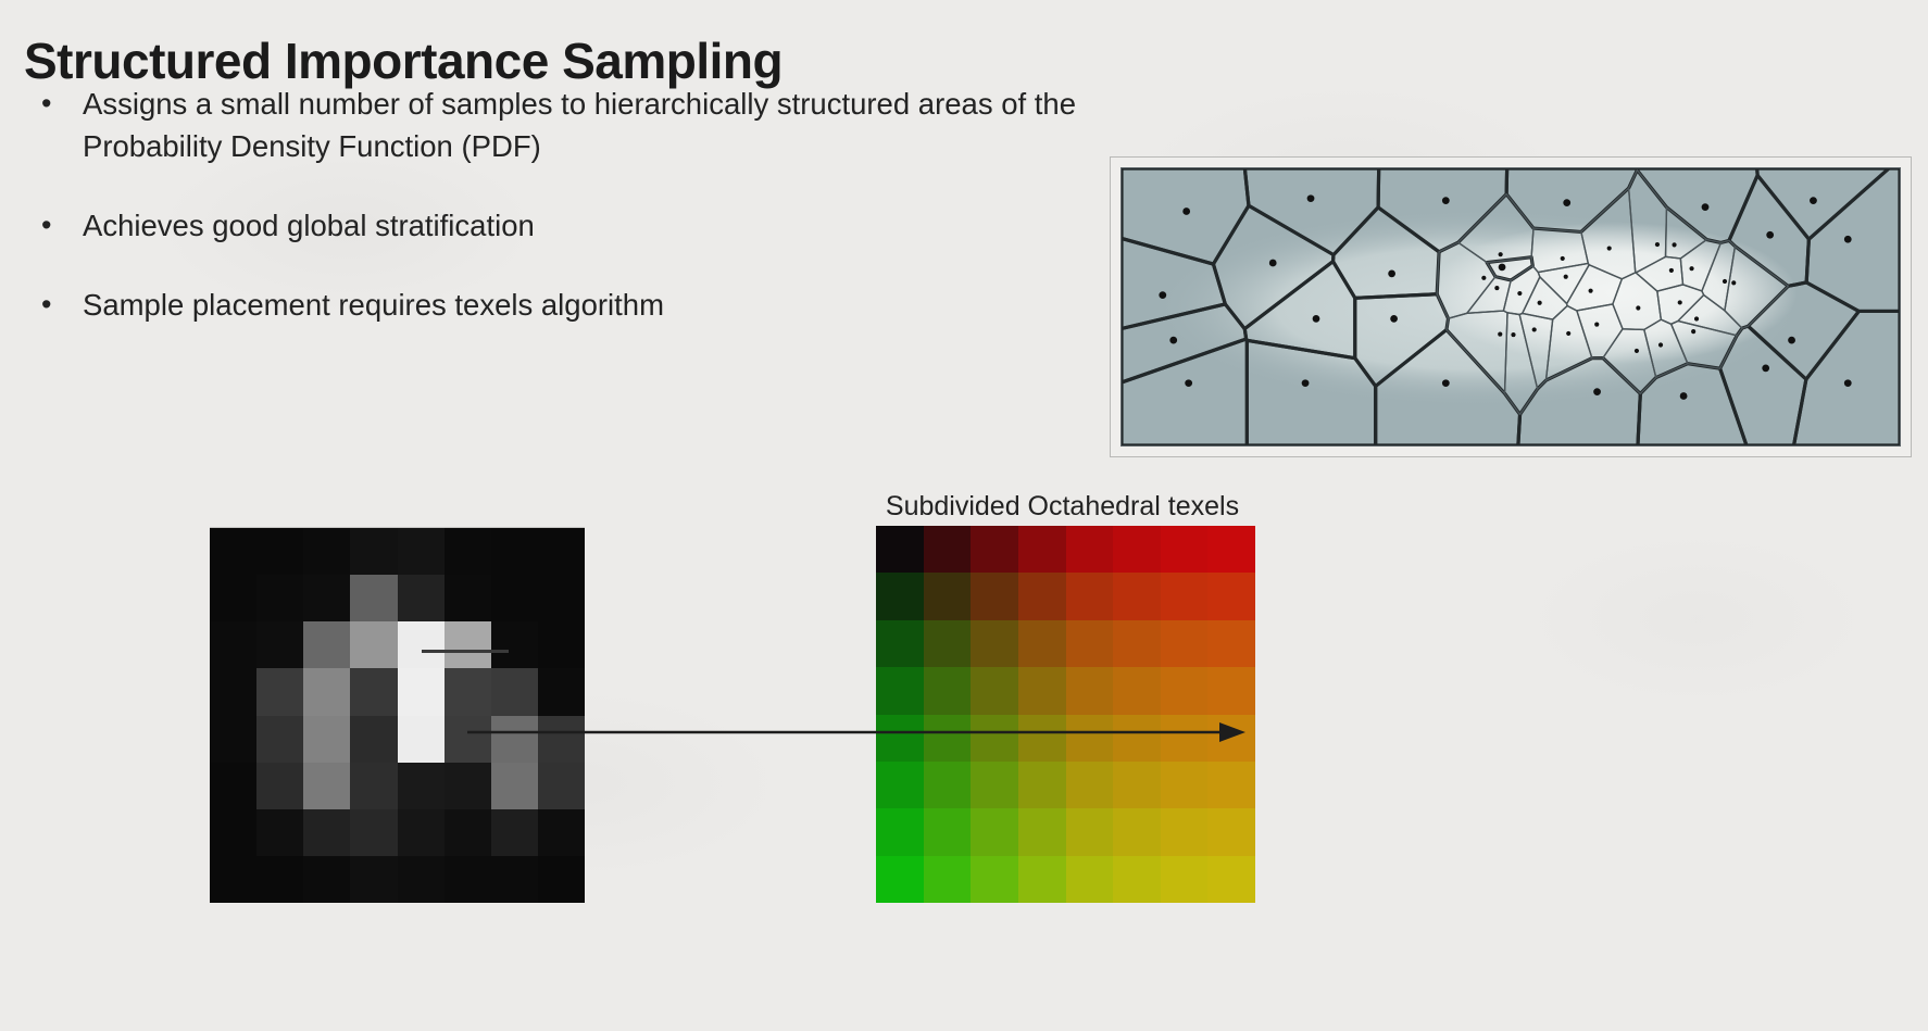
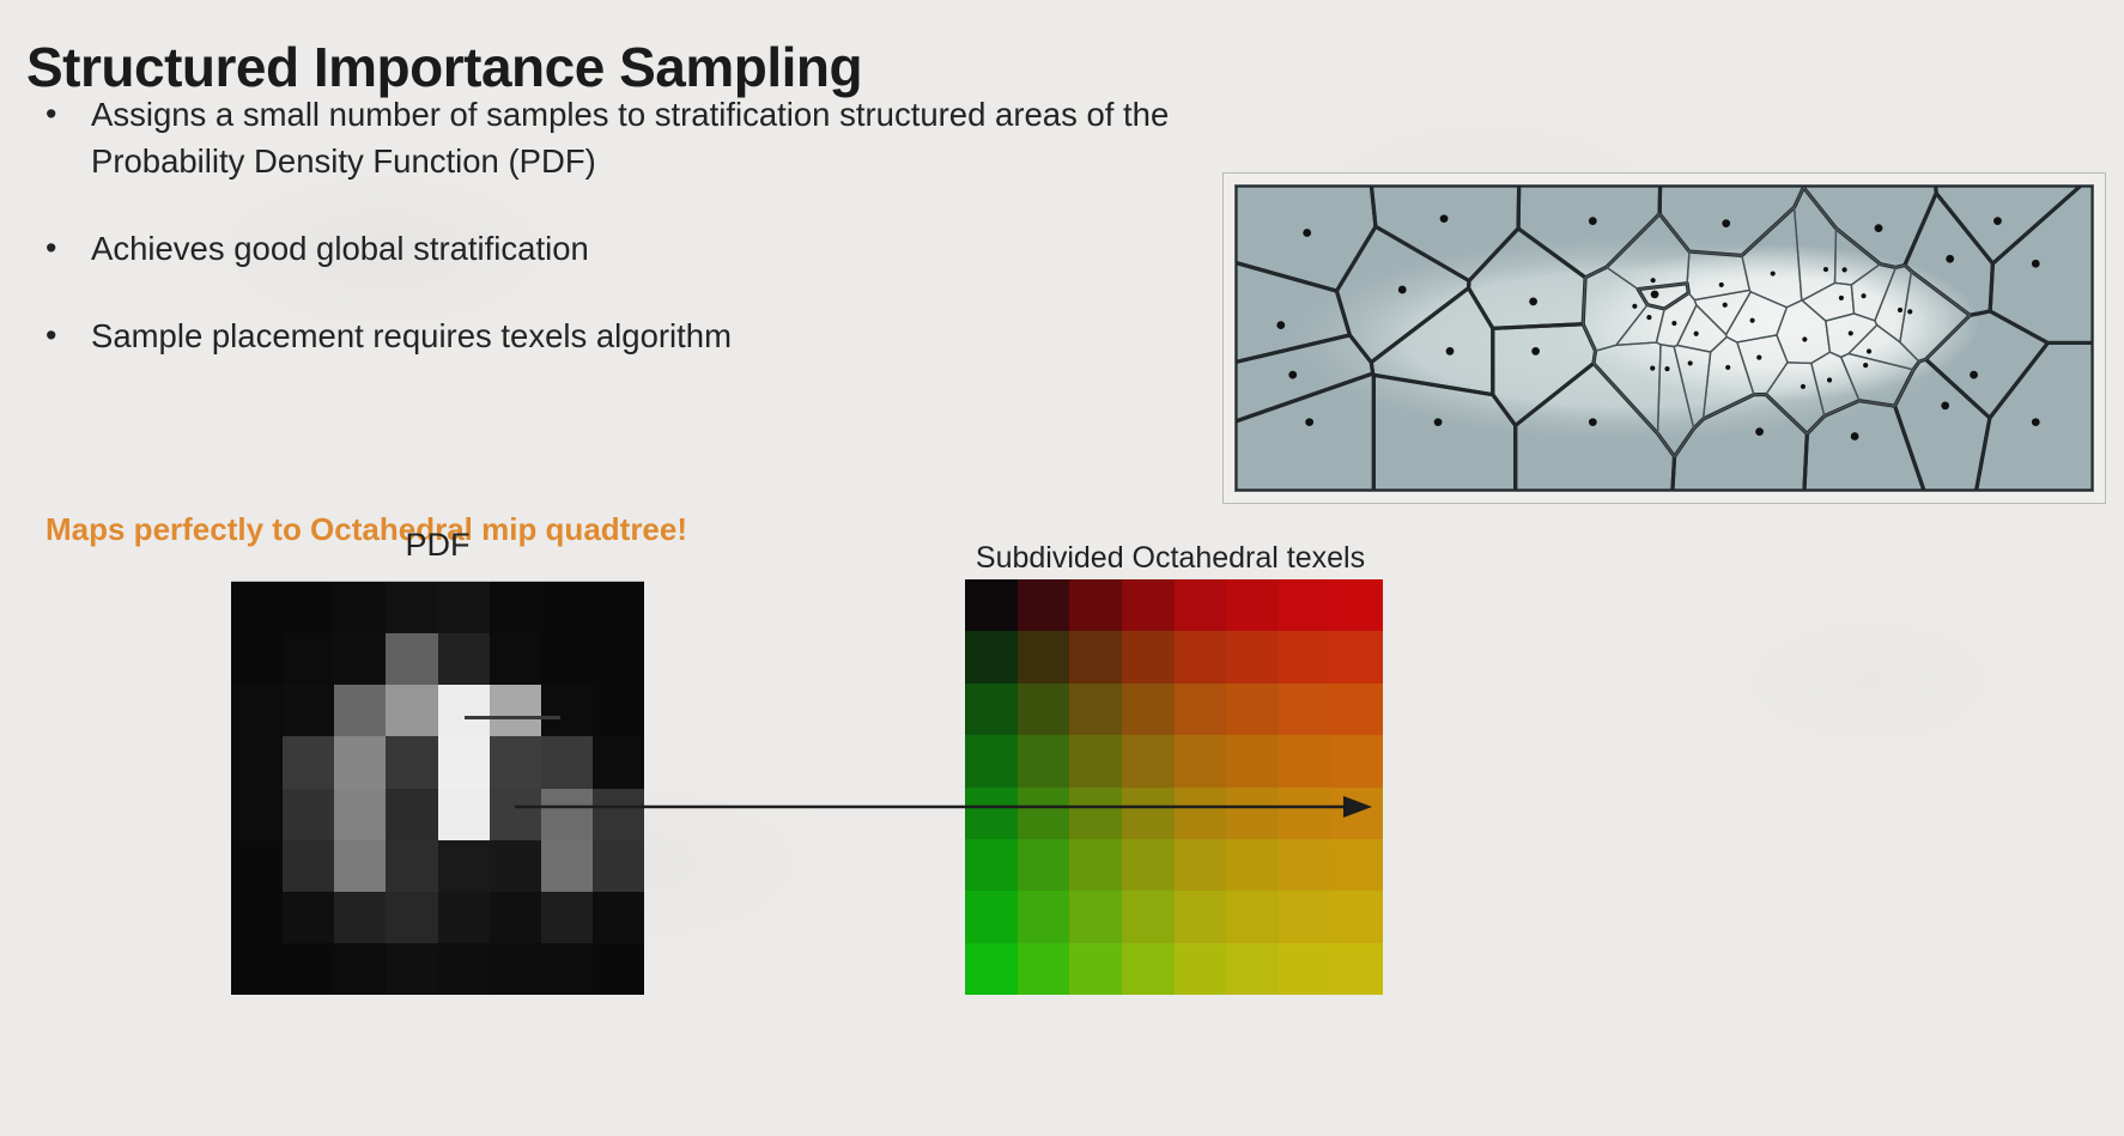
  Structured Importance Sampling
  •
- Assigns a small number of samples to hierarchically structured areas of the Probability Density Function (PDF)
+ Assigns a small number of samples to stratification structured areas of the Probability Density Function (PDF)
  •
  Achieves good global stratification
  •
  Sample placement requires texels algorithm
+ Maps perfectly to Octahedral mip quadtree!
+ PDF
  Subdivided Octahedral texels
